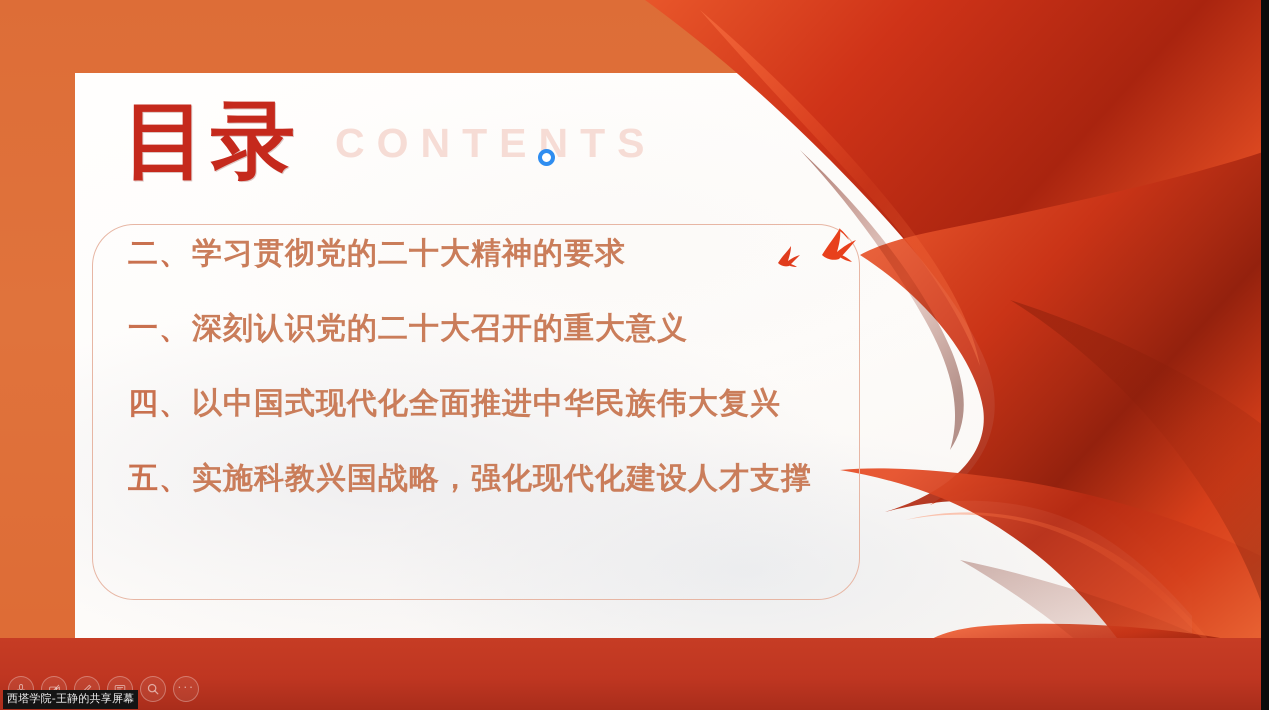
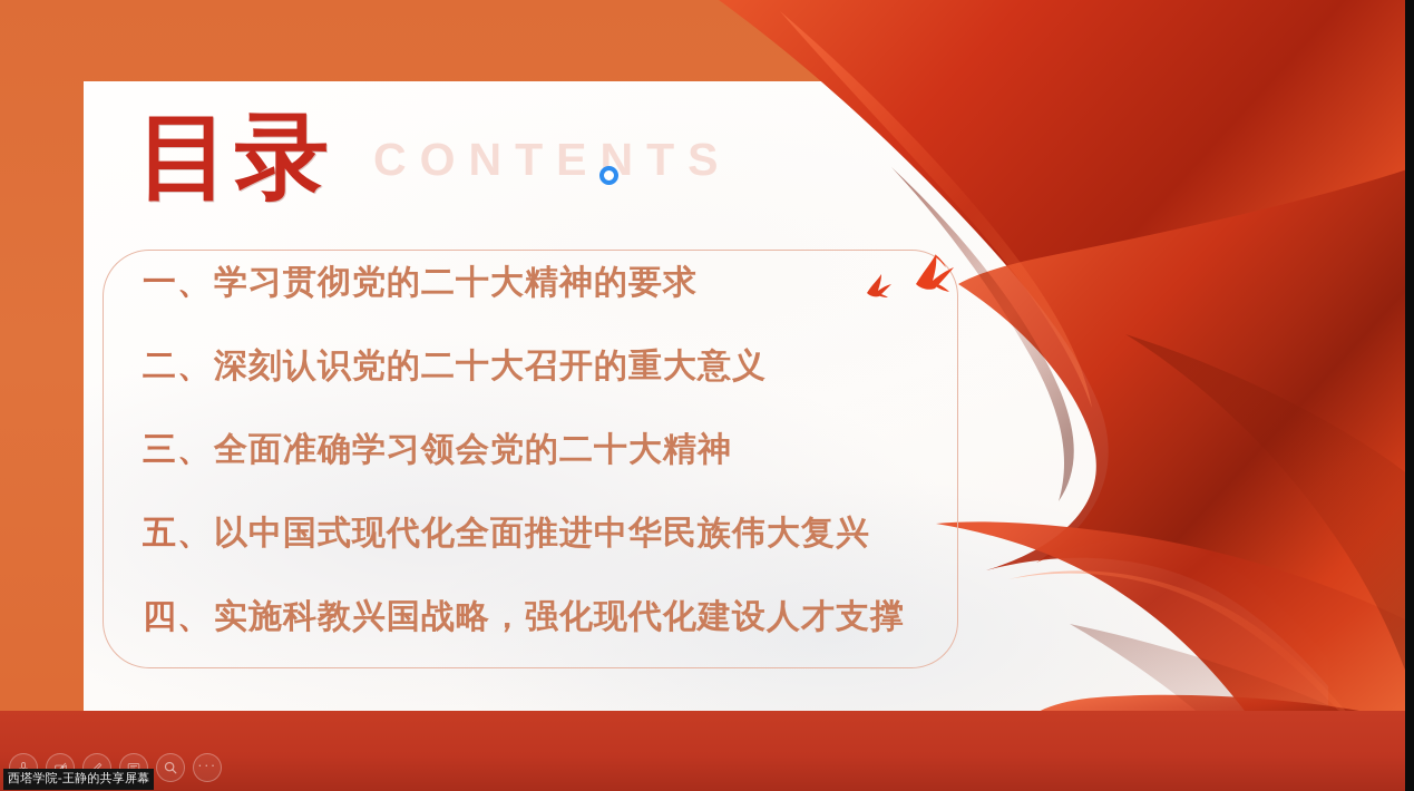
  目录
  CONTENTS
- 二、
+ 一、
  学习贯彻党的二十大精神的要求
- 一、
+ 二、
  深刻认识党的二十大召开的重大意义
+ 三、
+ 全面准确学习领会党的二十大精神
- 四、
+ 五、
  以中国式现代化全面推进中华民族伟大复兴
- 五、
+ 四、
  实施科教兴国战略，强化现代化建设人才支撑
  ···
  西塔学院-王静的共享屏幕
